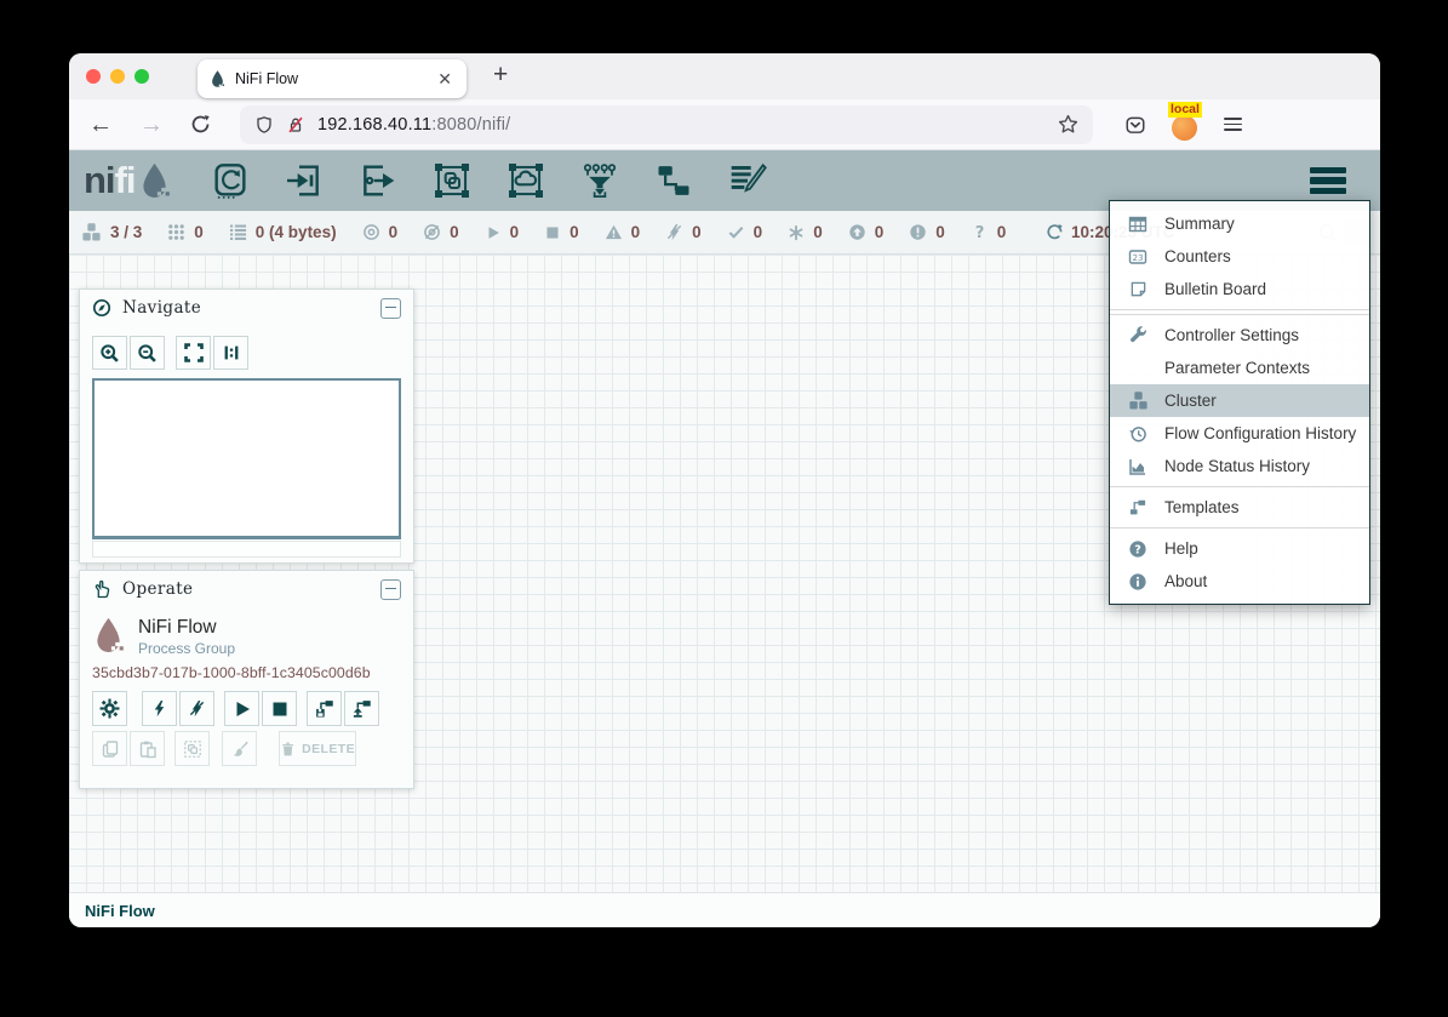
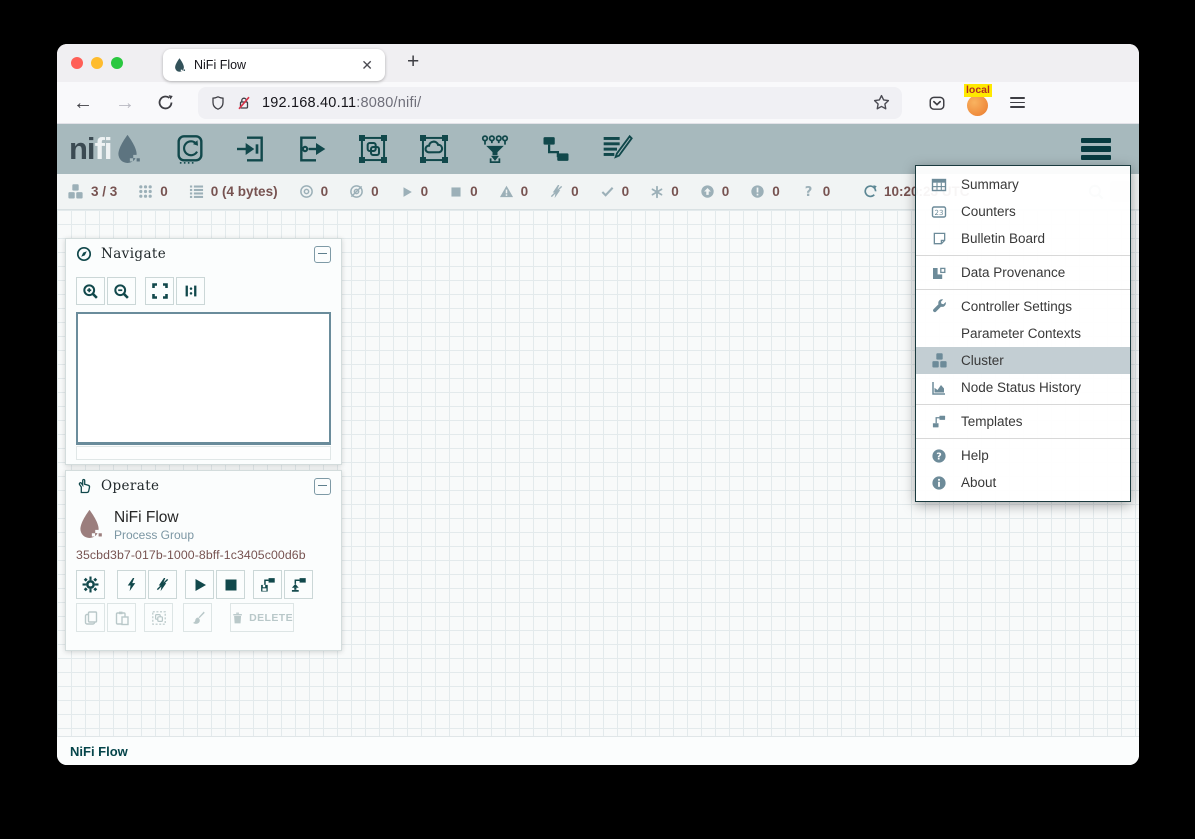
  NiFi Flow
  ✕
  +
  ←
  →
  192.168.40.11:8080/nifi/
  local
  ni
  fi
  3 / 3
  0
  0 (4 bytes)
  0
  0
  0
  0
  0
  0
  0
  0
  0
  0
  ?
  0
  Navigate
  Operate
  NiFi Flow
  Process Group
  35cbd3b7-017b-1000-8bff-1c3405c00d6b
  DELETE
  NiFi Flow
  Summary
  23
  Counters
  Bulletin Board
+ Data Provenance
  Controller Settings
  Parameter Contexts
  Cluster
- Flow Configuration History
  Node Status History
  Templates
  ?
  Help
  About
